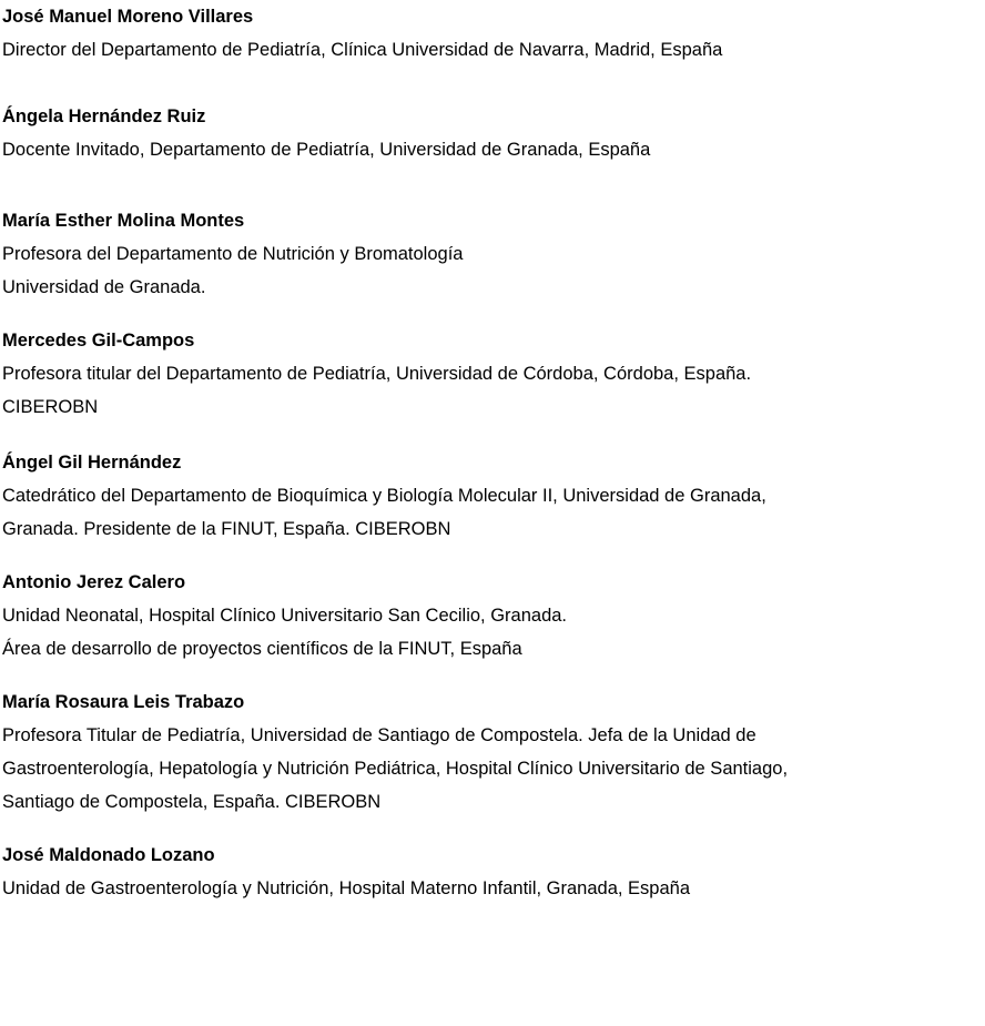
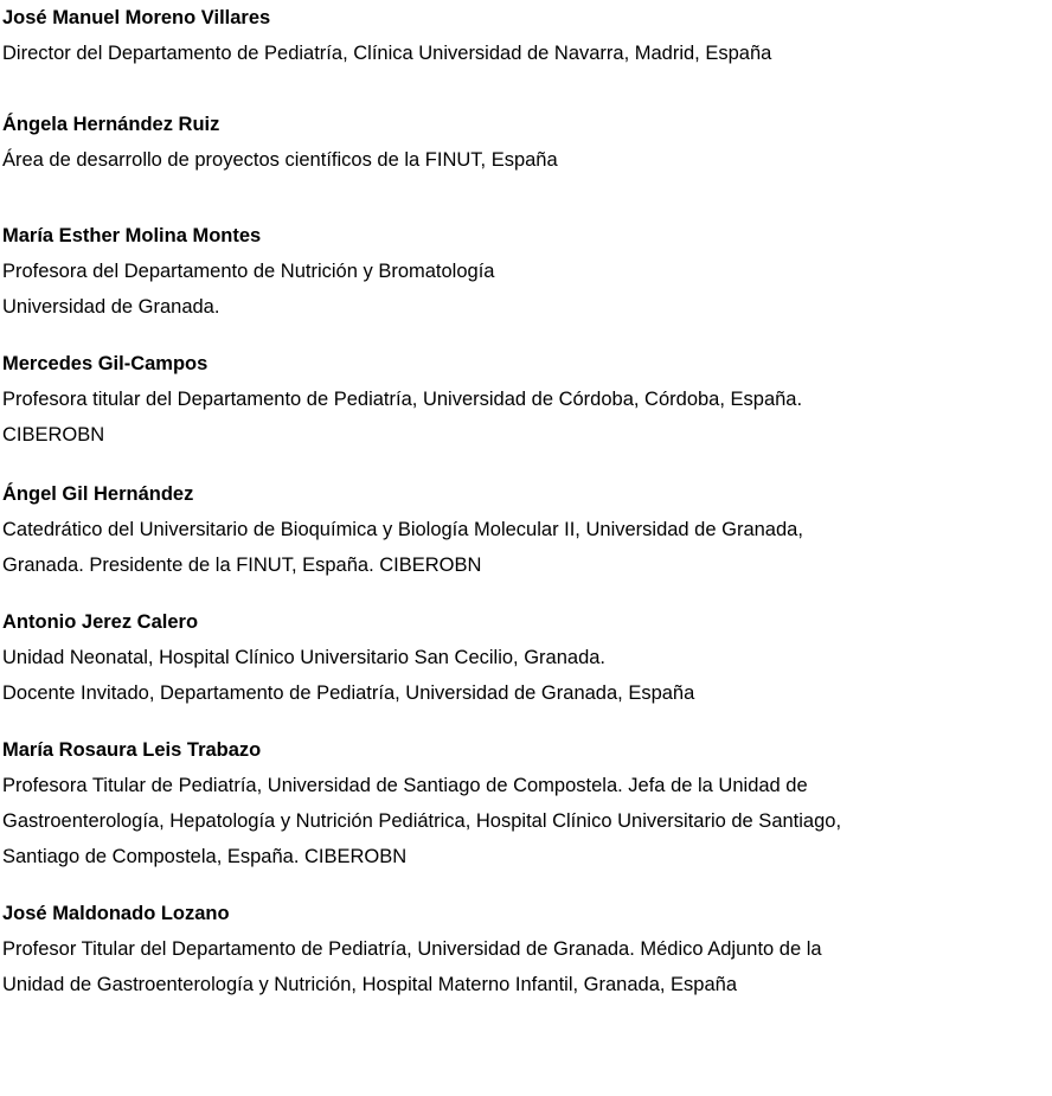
  José Manuel Moreno Villares
  Director del Departamento de Pediatría, Clínica Universidad de Navarra, Madrid, España
  Ángela Hernández Ruiz
- Docente Invitado, Departamento de Pediatría, Universidad de Granada, España
+ Área de desarrollo de proyectos científicos de la FINUT, España
  María Esther Molina Montes
  Profesora del Departamento de Nutrición y Bromatología
  Universidad de Granada.
  Mercedes Gil-Campos
  Profesora titular del Departamento de Pediatría, Universidad de Córdoba, Córdoba, España.
  CIBEROBN
  Ángel Gil Hernández
- Catedrático del Departamento de Bioquímica y Biología Molecular II, Universidad de Granada,
+ Catedrático del Universitario de Bioquímica y Biología Molecular II, Universidad de Granada,
  Granada. Presidente de la FINUT, España. CIBEROBN
  Antonio Jerez Calero
  Unidad Neonatal, Hospital Clínico Universitario San Cecilio, Granada.
- Área de desarrollo de proyectos científicos de la FINUT, España
+ Docente Invitado, Departamento de Pediatría, Universidad de Granada, España
  María Rosaura Leis Trabazo
  Profesora Titular de Pediatría, Universidad de Santiago de Compostela. Jefa de la Unidad de
  Gastroenterología, Hepatología y Nutrición Pediátrica, Hospital Clínico Universitario de Santiago,
  Santiago de Compostela, España. CIBEROBN
  José Maldonado Lozano
+ Profesor Titular del Departamento de Pediatría, Universidad de Granada. Médico Adjunto de la
  Unidad de Gastroenterología y Nutrición, Hospital Materno Infantil, Granada, España
